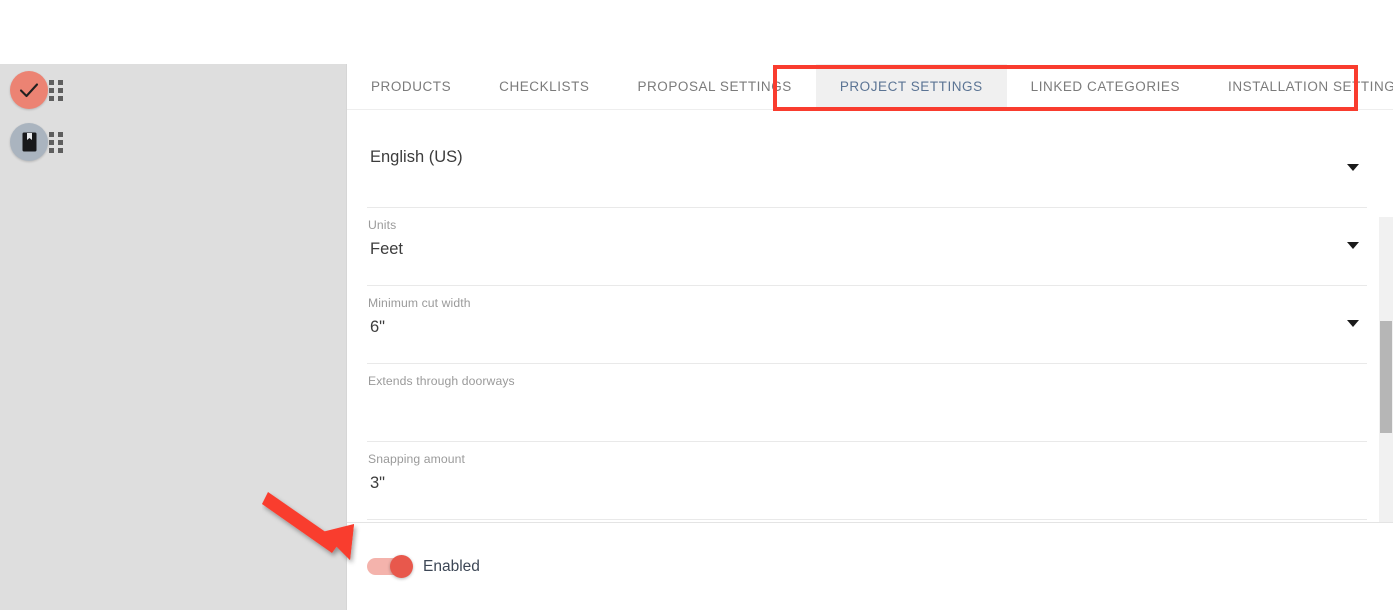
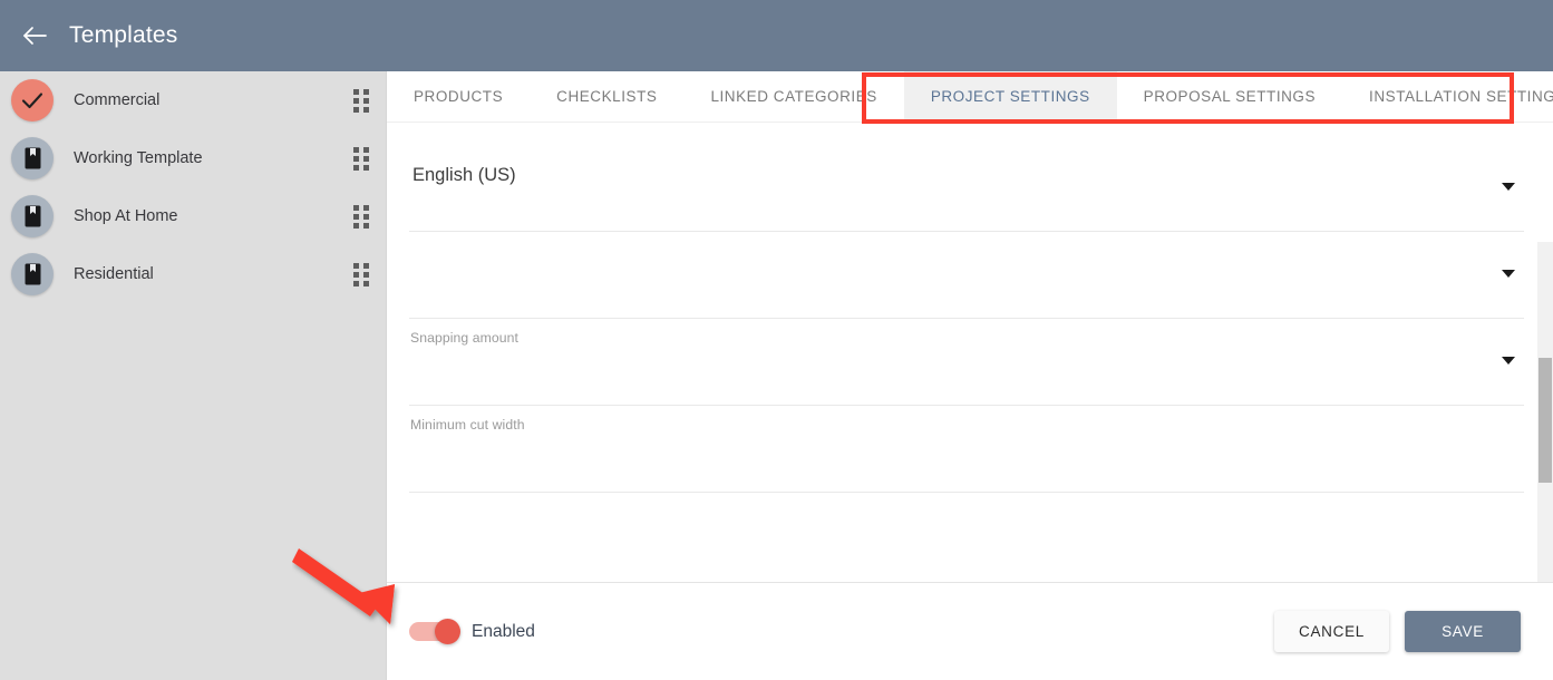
+ Templates
+ Commercial
+ Working Template
+ Shop At Home
+ Residential
  PRODUCTS
  CHECKLISTS
- PROPOSAL SETTINGS
+ LINKED CATEGORIES
  PROJECT SETTINGS
- LINKED CATEGORIES
+ PROPOSAL SETTINGS
  INSTALLATION SETTING
  English (US)
- Units
- Feet
- Minimum cut width
+ Snapping amount
- 6"
- Extends through doorways
- Snapping amount
+ Minimum cut width
- 3"
  Enabled
+ CANCEL
+ SAVE
